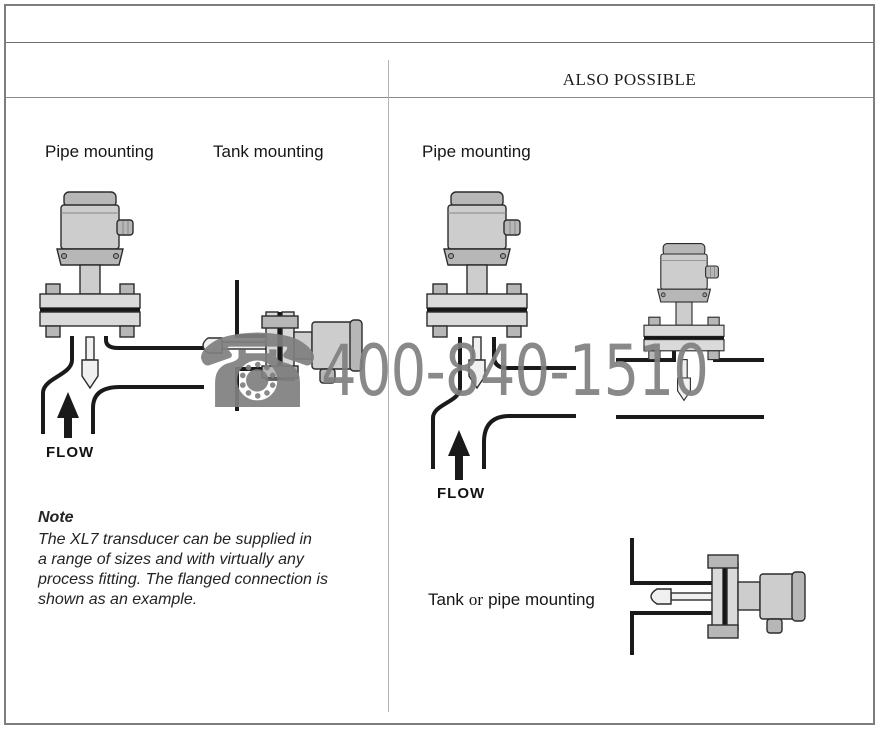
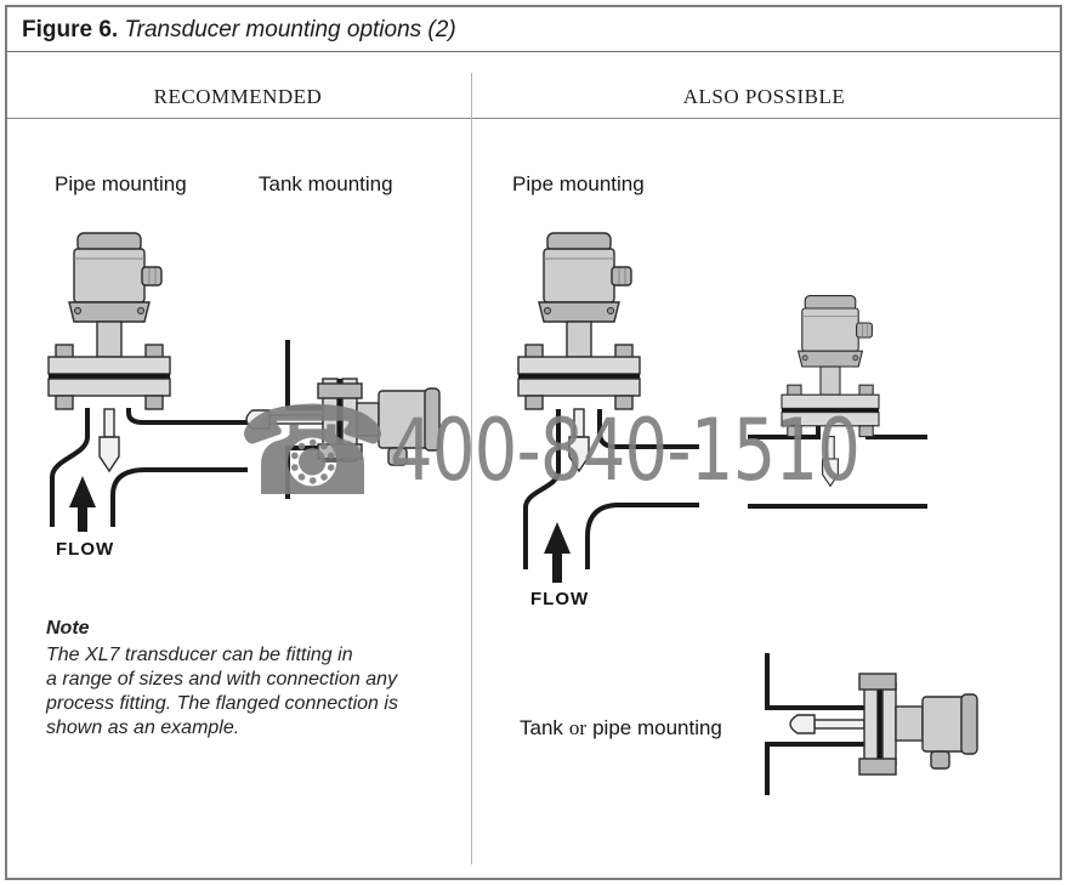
+ Figure 6. Transducer mounting options (2)
+ RECOMMENDED
  ALSO POSSIBLE
  Pipe mounting
  Tank mounting
  FLOW
  Note
- The XL7 transducer can be supplied in
+ The XL7 transducer can be fitting in
- a range of sizes and with virtually any
+ a range of sizes and with connection any
  process fitting. The flanged connection is
  shown as an example.
  Pipe mounting
  FLOW
  Tank or pipe mounting
  ☎
  400-840-1510
